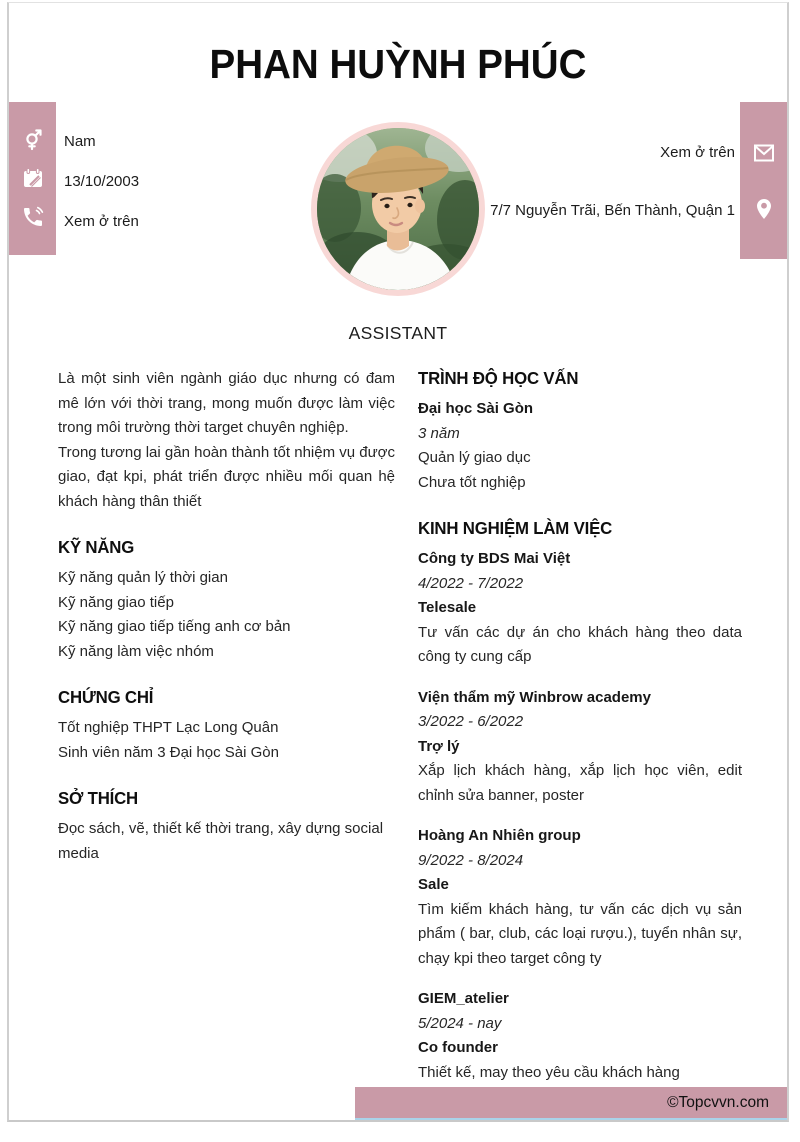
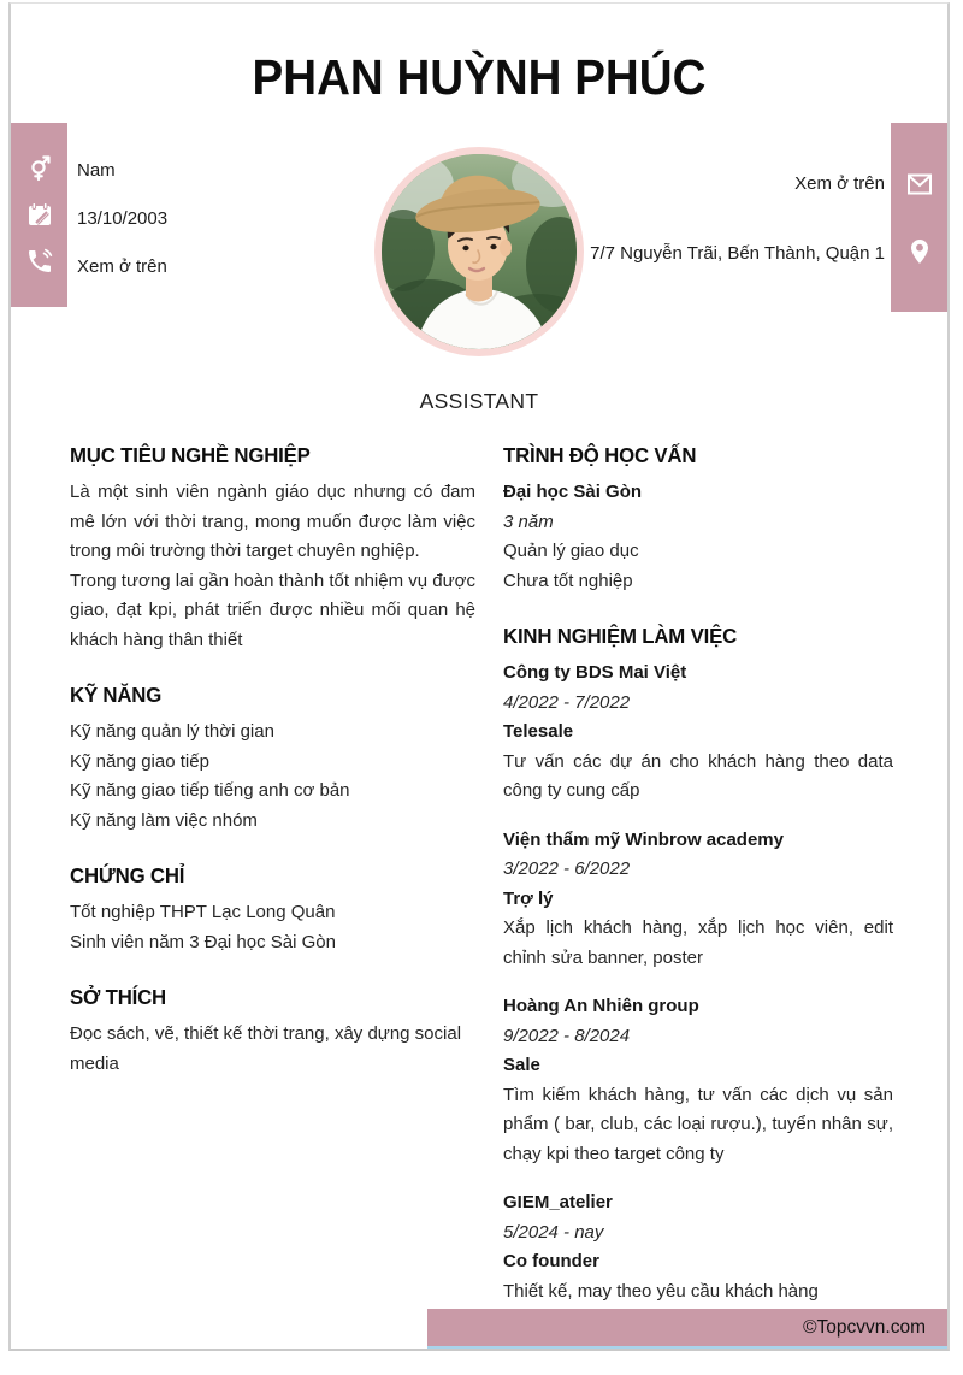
  PHAN HUỲNH PHÚC
  Nam
  13/10/2003
  Xem ở trên
  Xem ở trên
  7/7 Nguyễn Trãi, Bến Thành, Quận 1
  ASSISTANT
+ MỤC TIÊU NGHỀ NGHIỆP
  Là một sinh viên ngành giáo dục nhưng có đam mê lớn với thời trang, mong muốn được làm việc trong môi trường thời target chuyên nghiệp.
  Trong tương lai gần hoàn thành tốt nhiệm vụ được giao, đạt kpi, phát triển được nhiều mối quan hệ khách hàng thân thiết
  KỸ NĂNG
  Kỹ năng quản lý thời gian
  Kỹ năng giao tiếp
  Kỹ năng giao tiếp tiếng anh cơ bản
  Kỹ năng làm việc nhóm
  CHỨNG CHỈ
  Tốt nghiệp THPT Lạc Long Quân
  Sinh viên năm 3 Đại học Sài Gòn
  SỞ THÍCH
  Đọc sách, vẽ, thiết kế thời trang, xây dựng social media
  TRÌNH ĐỘ HỌC VẤN
  Đại học Sài Gòn
  3 năm
  Quản lý giao dục
  Chưa tốt nghiệp
  KINH NGHIỆM LÀM VIỆC
  Công ty BDS Mai Việt
  4/2022 - 7/2022
  Telesale
  Tư vấn các dự án cho khách hàng theo data công ty cung cấp
  Viện thẩm mỹ Winbrow academy
  3/2022 - 6/2022
  Trợ lý
  Xắp lịch khách hàng, xắp lịch học viên, edit chỉnh sửa banner, poster
  Hoàng An Nhiên group
  9/2022 - 8/2024
  Sale
  Tìm kiếm khách hàng, tư vấn các dịch vụ sản phẩm ( bar, club, các loại rượu.), tuyển nhân sự, chạy kpi theo target công ty
  GIEM_atelier
  5/2024 - nay
  Co founder
  Thiết kế, may theo yêu cầu khách hàng
  ©Topcvvn.com
